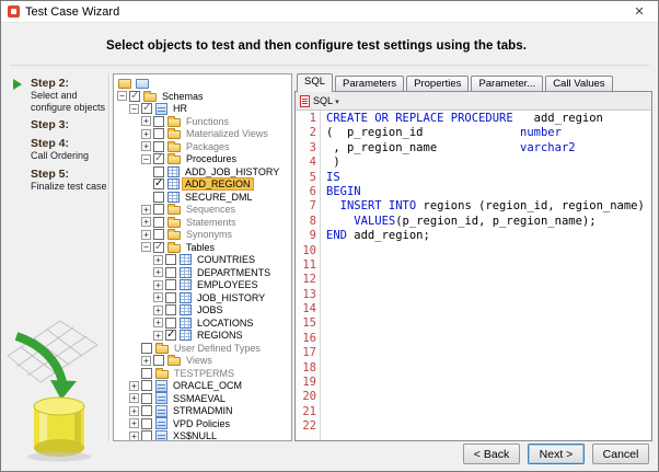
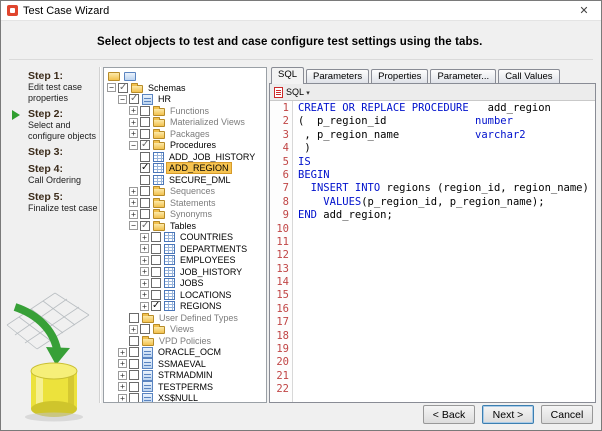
  Test Case Wizard
  ✕
- Select objects to test and then configure test settings using the tabs.
+ Select objects to test and case configure test settings using the tabs.
+ Step 1:
+ Edit test case properties
  Step 2:
  Select and configure objects
  Step 3:
  Step 4:
  Call Ordering
  Step 5:
  Finalize test case
  −
  Schemas
  −
  HR
  +
  Functions
  +
  Materialized Views
  +
  Packages
  −
  Procedures
  ADD_JOB_HISTORY
  ADD_REGION
  SECURE_DML
  +
  Sequences
  +
  Statements
  +
  Synonyms
  −
  Tables
  +
  COUNTRIES
  +
  DEPARTMENTS
  +
  EMPLOYEES
  +
  JOB_HISTORY
  +
  JOBS
  +
  LOCATIONS
  +
  REGIONS
  User Defined Types
  +
  Views
- TESTPERMS
+ VPD Policies
  +
  ORACLE_OCM
  +
  SSMAEVAL
  +
  STRMADMIN
  +
- VPD Policies
+ TESTPERMS
  +
  XS$NULL
  SQL
  Parameters
  Properties
  Parameter...
  Call Values
  SQL
  1
  2
  3
  4
  5
  6
  7
  8
  9
  10
  11
  12
  13
  14
  15
  16
  17
  18
  19
  20
  21
  22
  CREATE OR REPLACE PROCEDURE add_region
  ( p_region_id number
  , p_region_name varchar2
  )
  IS
  BEGIN
  INSERT INTO regions (region_id, region_name)
  VALUES(p_region_id, p_region_name);
  END add_region;
  < Back
  Next >
  Cancel
